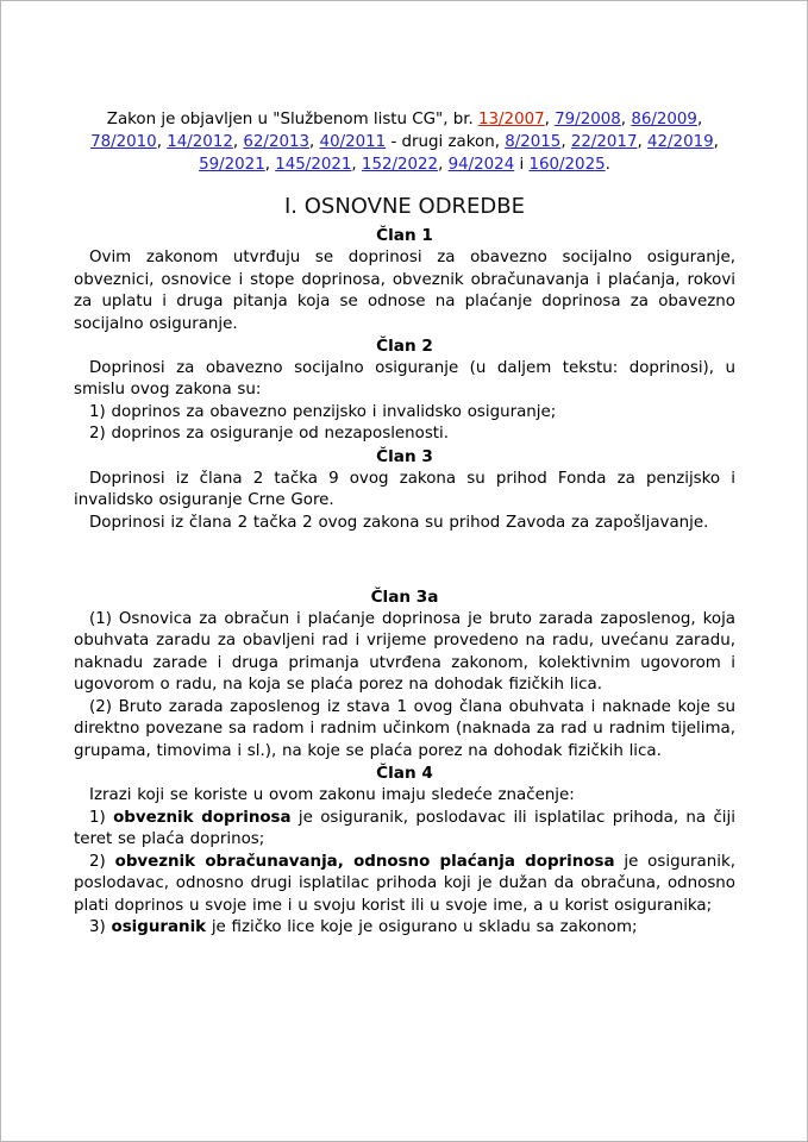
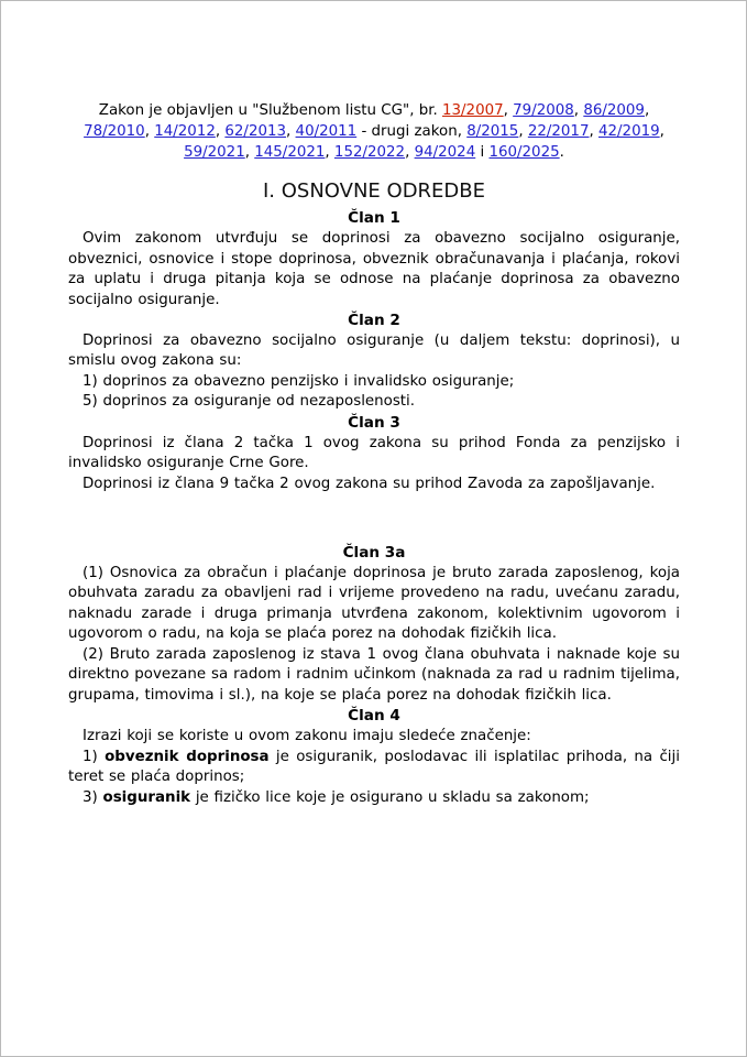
  Zakon je objavljen u "Službenom listu CG", br. 13/2007, 79/2008, 86/2009, 78/2010, 14/2012, 62/2013, 40/2011 - drugi zakon, 8/2015, 22/2017, 42/2019, 59/2021, 145/2021, 152/2022, 94/2024 i 160/2025.
  I. OSNOVNE ODREDBE
  Član 1
  Ovim zakonom utvrđuju se doprinosi za obavezno socijalno osiguranje, obveznici, osnovice i stope doprinosa, obveznik obračunavanja i plaćanja, rokovi za uplatu i druga pitanja koja se odnose na plaćanje doprinosa za obavezno socijalno osiguranje.
  Član 2
  Doprinosi za obavezno socijalno osiguranje (u daljem tekstu: doprinosi), u smislu ovog zakona su:
  1) doprinos za obavezno penzijsko i invalidsko osiguranje;
- 2) doprinos za osiguranje od nezaposlenosti.
+ 5) doprinos za osiguranje od nezaposlenosti.
  Član 3
- Doprinosi iz člana 2 tačka 9 ovog zakona su prihod Fonda za penzijsko i invalidsko osiguranje Crne Gore.
+ Doprinosi iz člana 2 tačka 1 ovog zakona su prihod Fonda za penzijsko i invalidsko osiguranje Crne Gore.
- Doprinosi iz člana 2 tačka 2 ovog zakona su prihod Zavoda za zapošljavanje.
+ Doprinosi iz člana 9 tačka 2 ovog zakona su prihod Zavoda za zapošljavanje.
  Član 3a
  (1) Osnovica za obračun i plaćanje doprinosa je bruto zarada zaposlenog, koja obuhvata zaradu za obavljeni rad i vrijeme provedeno na radu, uvećanu zaradu, naknadu zarade i druga primanja utvrđena zakonom, kolektivnim ugovorom i ugovorom o radu, na koja se plaća porez na dohodak fizičkih lica.
  (2) Bruto zarada zaposlenog iz stava 1 ovog člana obuhvata i naknade koje su direktno povezane sa radom i radnim učinkom (naknada za rad u radnim tijelima, grupama, timovima i sl.), na koje se plaća porez na dohodak fizičkih lica.
  Član 4
  Izrazi koji se koriste u ovom zakonu imaju sledeće značenje:
  1) obveznik doprinosa je osiguranik, poslodavac ili isplatilac prihoda, na čiji teret se plaća doprinos;
- 2) obveznik obračunavanja, odnosno plaćanja doprinosa je osiguranik, poslodavac, odnosno drugi isplatilac prihoda koji je dužan da obračuna, odnosno plati doprinos u svoje ime i u svoju korist ili u svoje ime, a u korist osiguranika;
  3) osiguranik je fizičko lice koje je osigurano u skladu sa zakonom;
